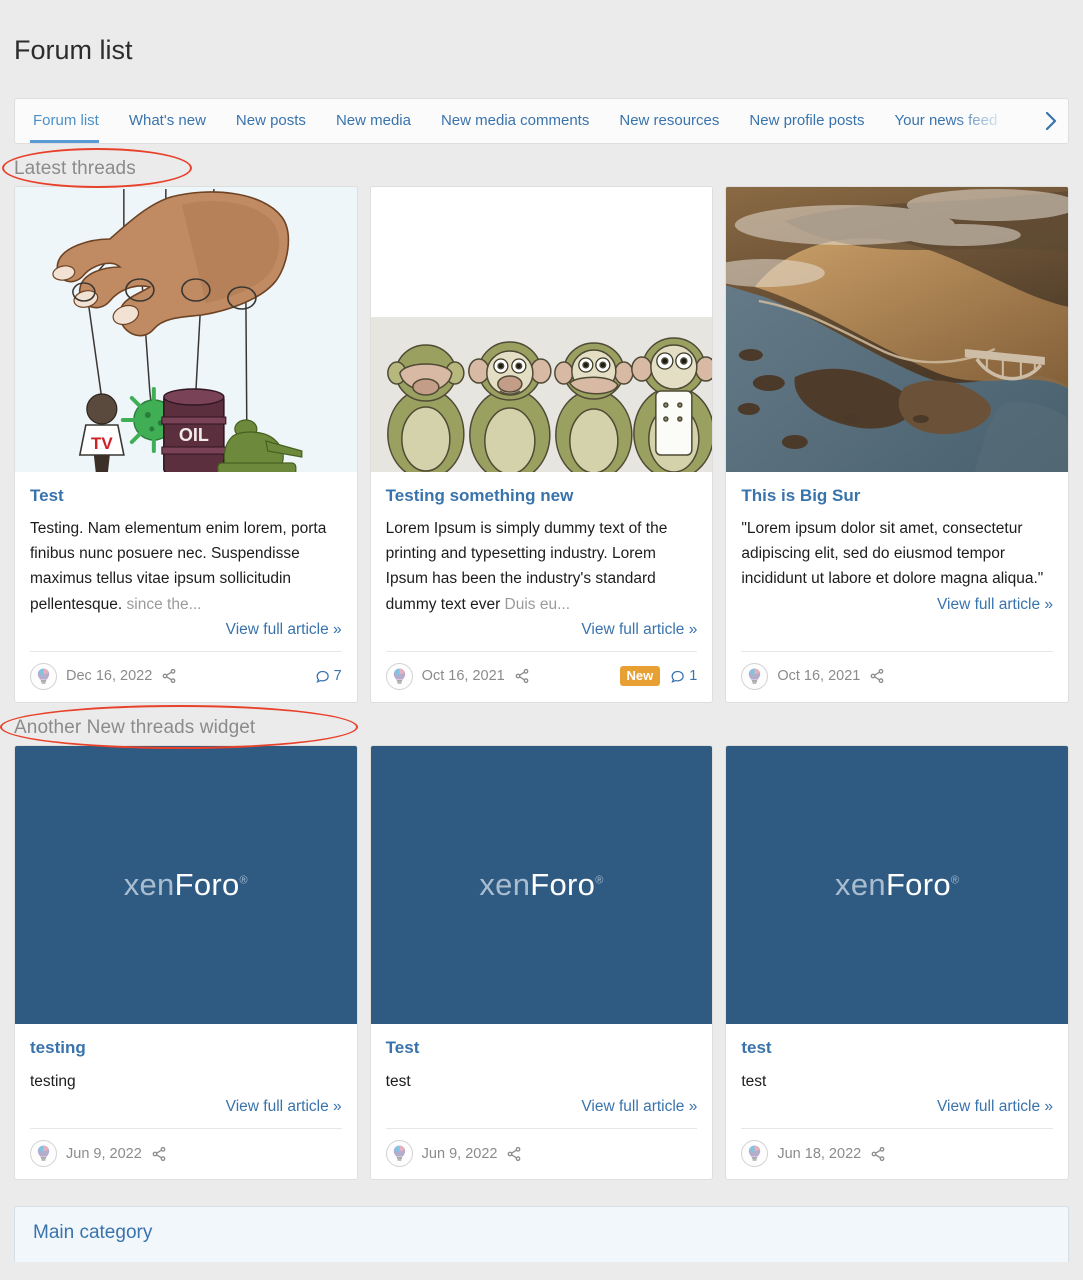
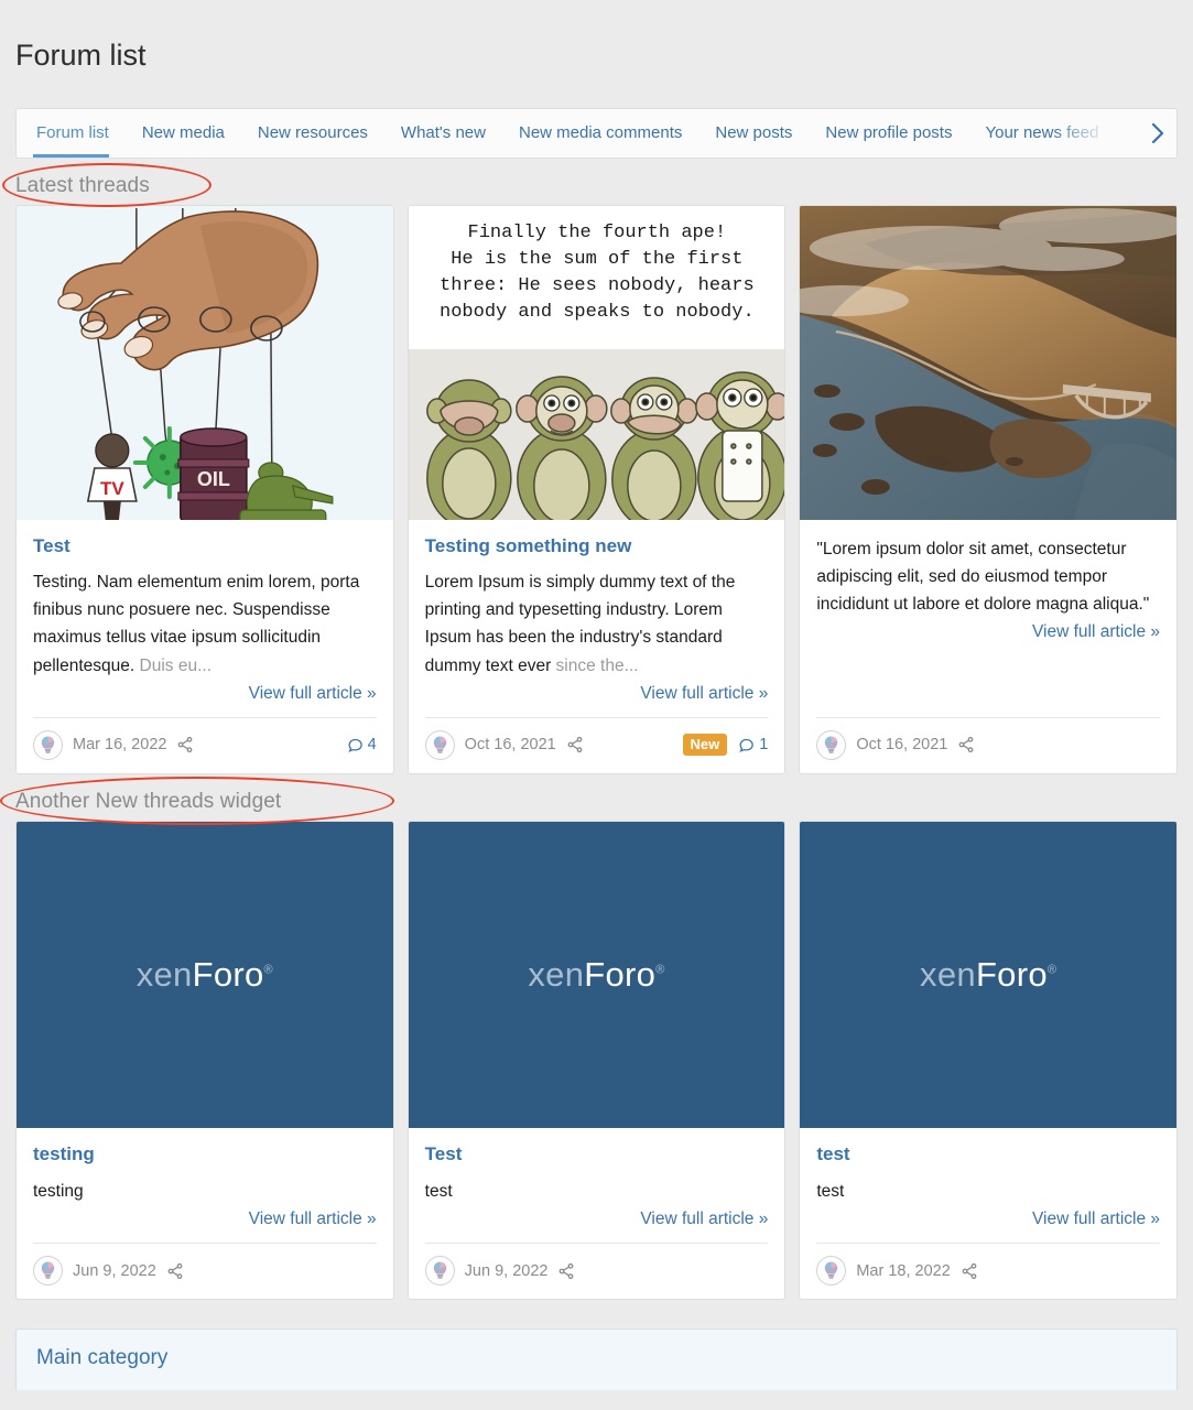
  Forum list
  Forum list
- What's new
+ New media
- New posts
+ New resources
- New media
+ What's new
  New media comments
- New resources
+ New posts
  New profile posts
  Your news feed
  Latest threads
  TV
  OIL
  Test
- Testing. Nam elementum enim lorem, porta finibus nunc posuere nec. Suspendisse maximus tellus vitae ipsum sollicitudin pellentesque. since the...
+ Testing. Nam elementum enim lorem, porta finibus nunc posuere nec. Suspendisse maximus tellus vitae ipsum sollicitudin pellentesque. Duis eu...
  View full article »
- Dec 16, 2022
+ Mar 16, 2022
- 7
+ 4
+ Finally the fourth ape!
+ He is the sum of the first
+ three: He sees nobody, hears
+ nobody and speaks to nobody.
  Testing something new
- Lorem Ipsum is simply dummy text of the printing and typesetting industry. Lorem Ipsum has been the industry's standard dummy text ever Duis eu...
+ Lorem Ipsum is simply dummy text of the printing and typesetting industry. Lorem Ipsum has been the industry's standard dummy text ever since the...
  View full article »
  Oct 16, 2021
  New
  1
- This is Big Sur
  "Lorem ipsum dolor sit amet, consectetur adipiscing elit, sed do eiusmod tempor incididunt ut labore et dolore magna aliqua."
  View full article »
  Oct 16, 2021
  Another New threads widget
  xenForo®
  testing
  testing
  View full article »
  Jun 9, 2022
  xenForo®
  Test
  test
  View full article »
  Jun 9, 2022
  xenForo®
  test
  test
  View full article »
- Jun 18, 2022
+ Mar 18, 2022
  Main category
